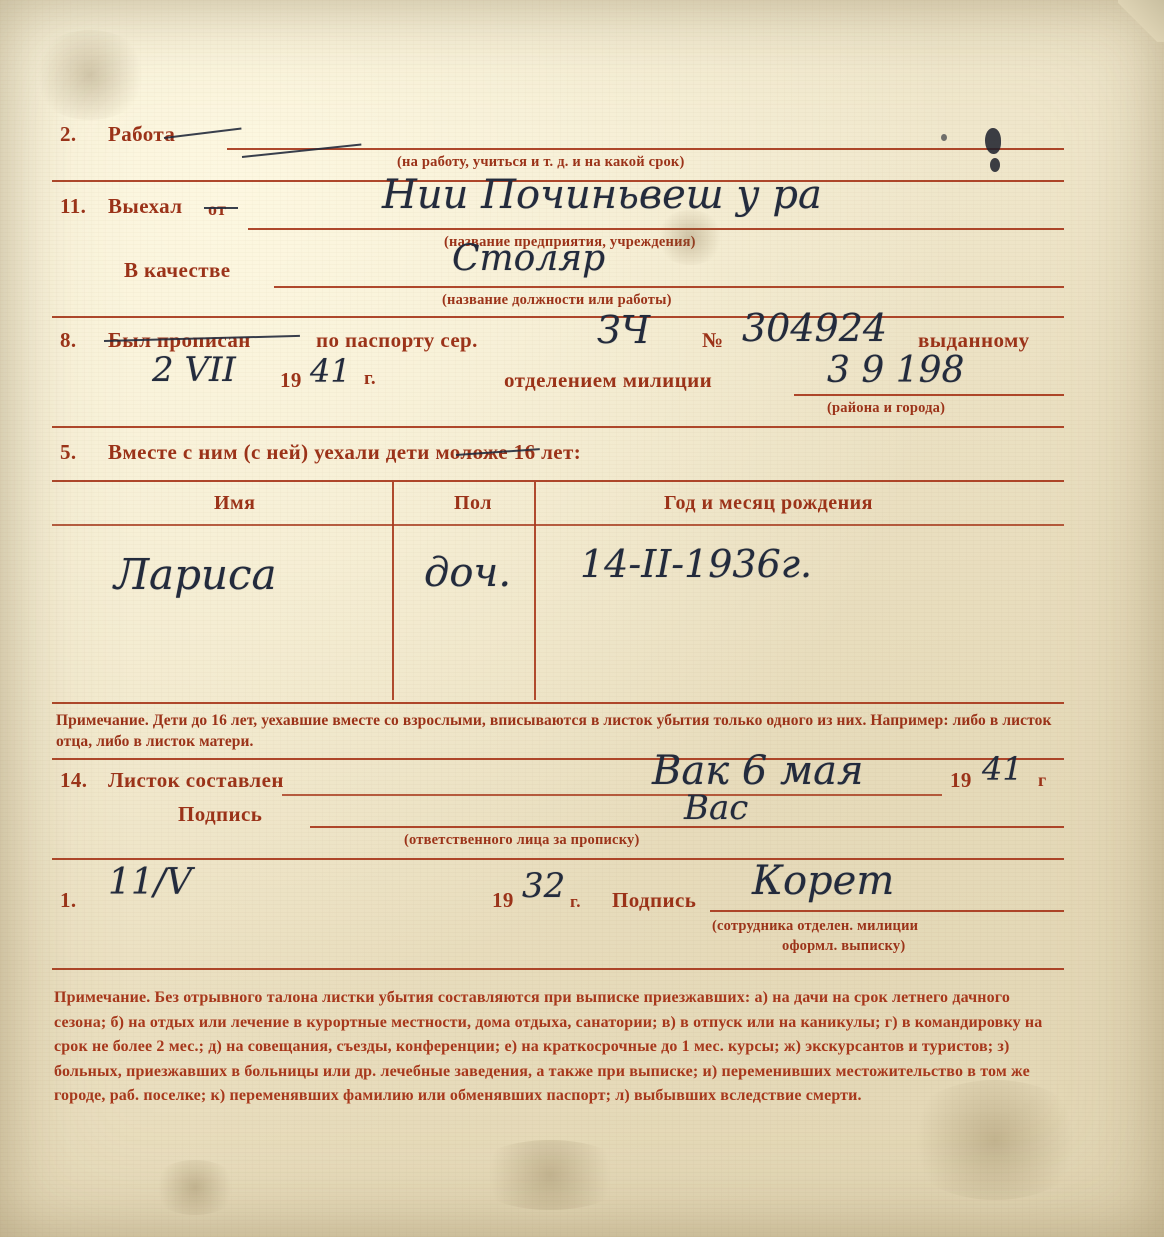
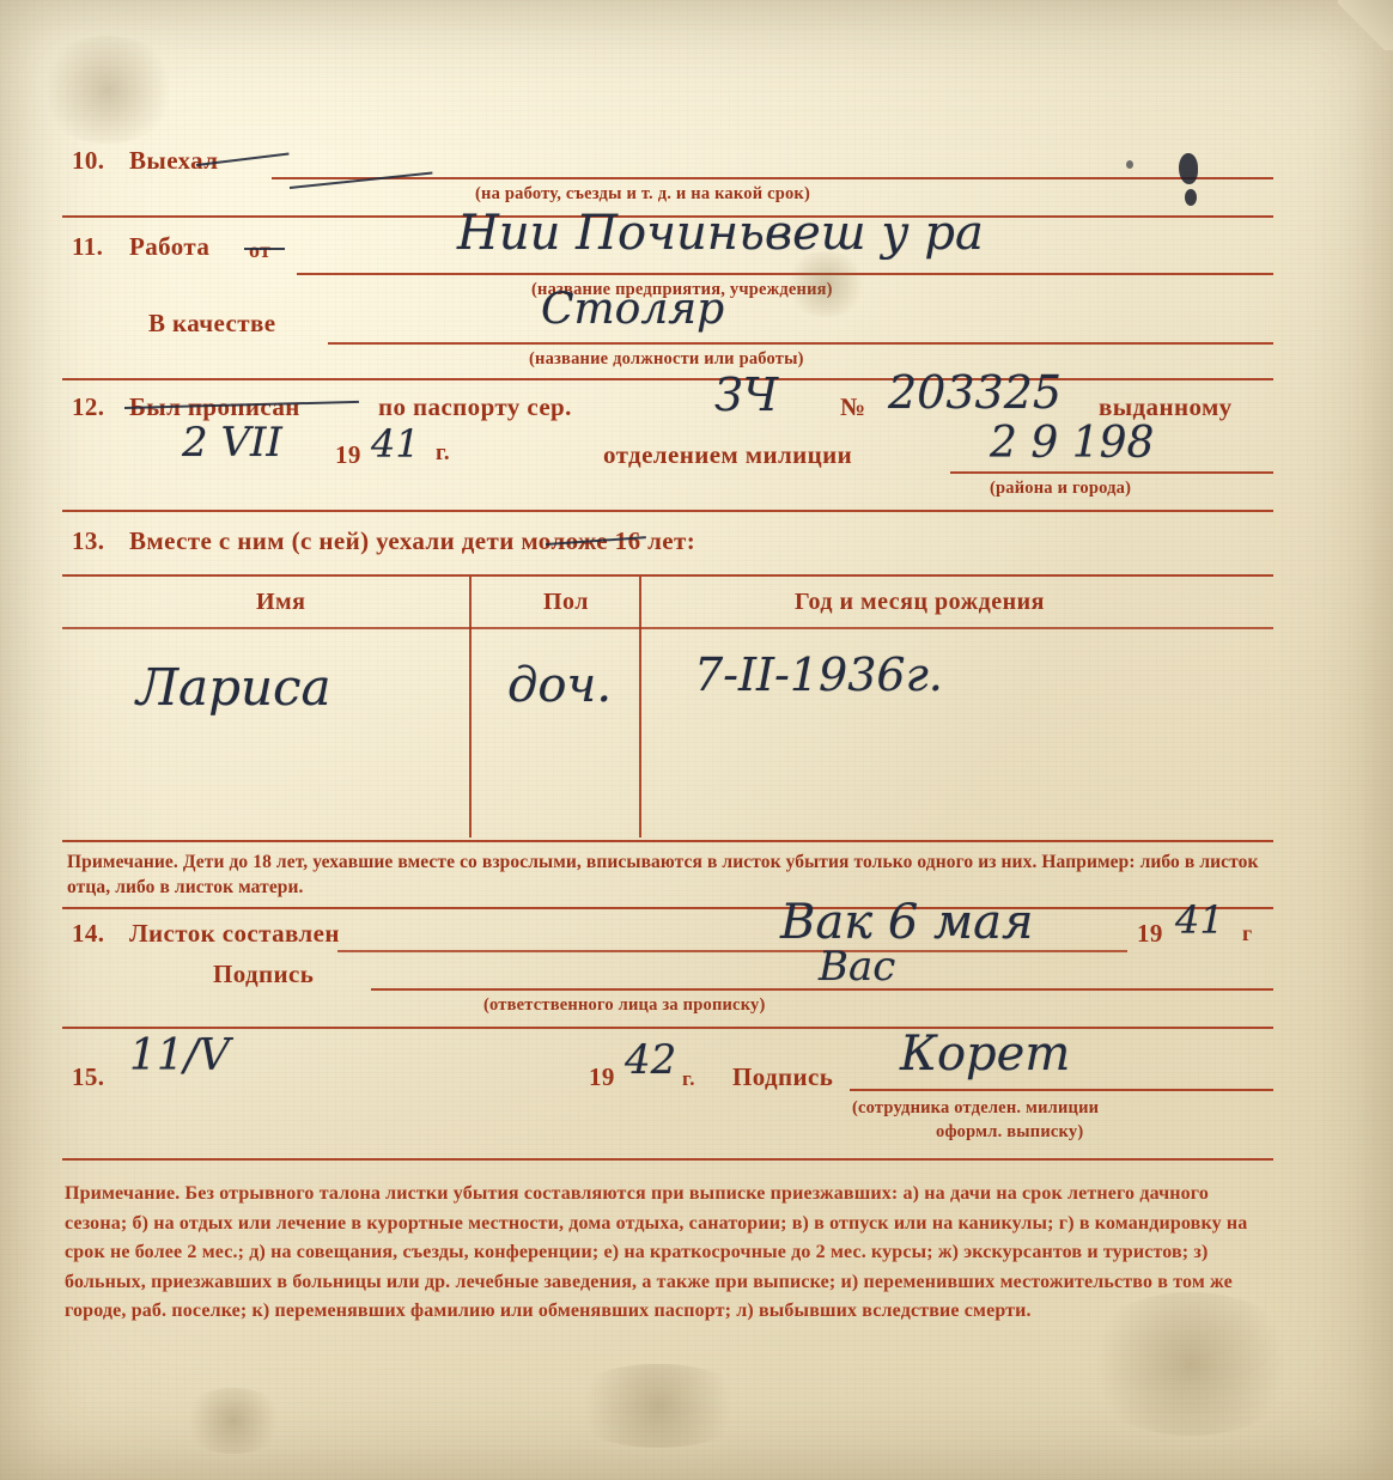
- 2.
+ 10.
- Работа
+ Выехал
- (на работу, учиться и т. д. и на какой срок)
+ (на работу, съезды и т. д. и на какой срок)
  11.
- Выехал
+ Работа
  от
  Нии Починьвеш у ра
  (название предприятия, учреж
  В качестве
  Столяр
  (название должности или работы)
- 8.
+ 12.
  по паспорту сер.
  ЗЧ
  №
- 304924
+ 203325
  выданному
  2 VII
  19
  41
  г.
  отделением милиции
- 3 9 198
+ 2 9 198
  (района и города)
- 5.
+ 13.
  Вместе с ним (с ней) уехали дети мол 16 лет:
  Имя
  Пол
  Год и месяц рождения
  Лариса
  доч.
- 14-II-1936г.
+ 7-II-1936г.
- Примечание. Дети до 16 лет, уехавшие вместе со взрослыми, вписываются в листок убытия только одного из них. Например: либо в листок отца, либо в листок матери.
+ Примечание. Дети до 18 лет, уехавшие вместе со взрослыми, вписываются в листок убытия только одного из них. Например: либо в листок отца, либо в листок матери.
  14.
  Листок составлен
  Вак 6 мая
  19
  41
  г
  Подпись
  Вас
  (ответственного лица за прописку)
- 1.
+ 15.
  11/V
  19
- 32
+ 42
  г.
  Подпись
  Корет
  (сотрудника отделен. милиции
  оформл. выписку)
- Примечание. Без отрывного талона листки убытия составляются при выписке приезжавших: а) на дачи на срок летнего дачного сезона; б) на отдых или лечение в курортные местности, дома отдыха, санатории; в) в отпуск или на каникулы; г) в командировку на срок не более 2 мес.; д) на совещания, съезды, конференции; е) на краткосрочные до 1 мес. курсы; ж) экскурсантов и туристов; з) больных, приезжавших в больницы или др. лечебные заведения, а также при выписке; и) переменивших местожительство в том же городе, раб. поселке; к) переменявших фамилию или обменявших паспорт; л) выбывших вследствие смерти.
+ Примечание. Без отрывного талона листки убытия составляются при выписке приезжавших: а) на дачи на срок летнего дачного сезона; б) на отдых или лечение в курортные местности, дома отдыха, санатории; в) в отпуск или на каникулы; г) в командировку на срок не более 2 мес.; д) на совещания, съезды, конференции; е) на краткосрочные до 2 мес. курсы; ж) экскурсантов и туристов; з) больных, приезжавших в больницы или др. лечебные заведения, а также при выписке; и) переменивших местожительство в том же городе, раб. поселке; к) переменявших фамилию или обменявших паспорт; л) выбывших вследствие смерти.
